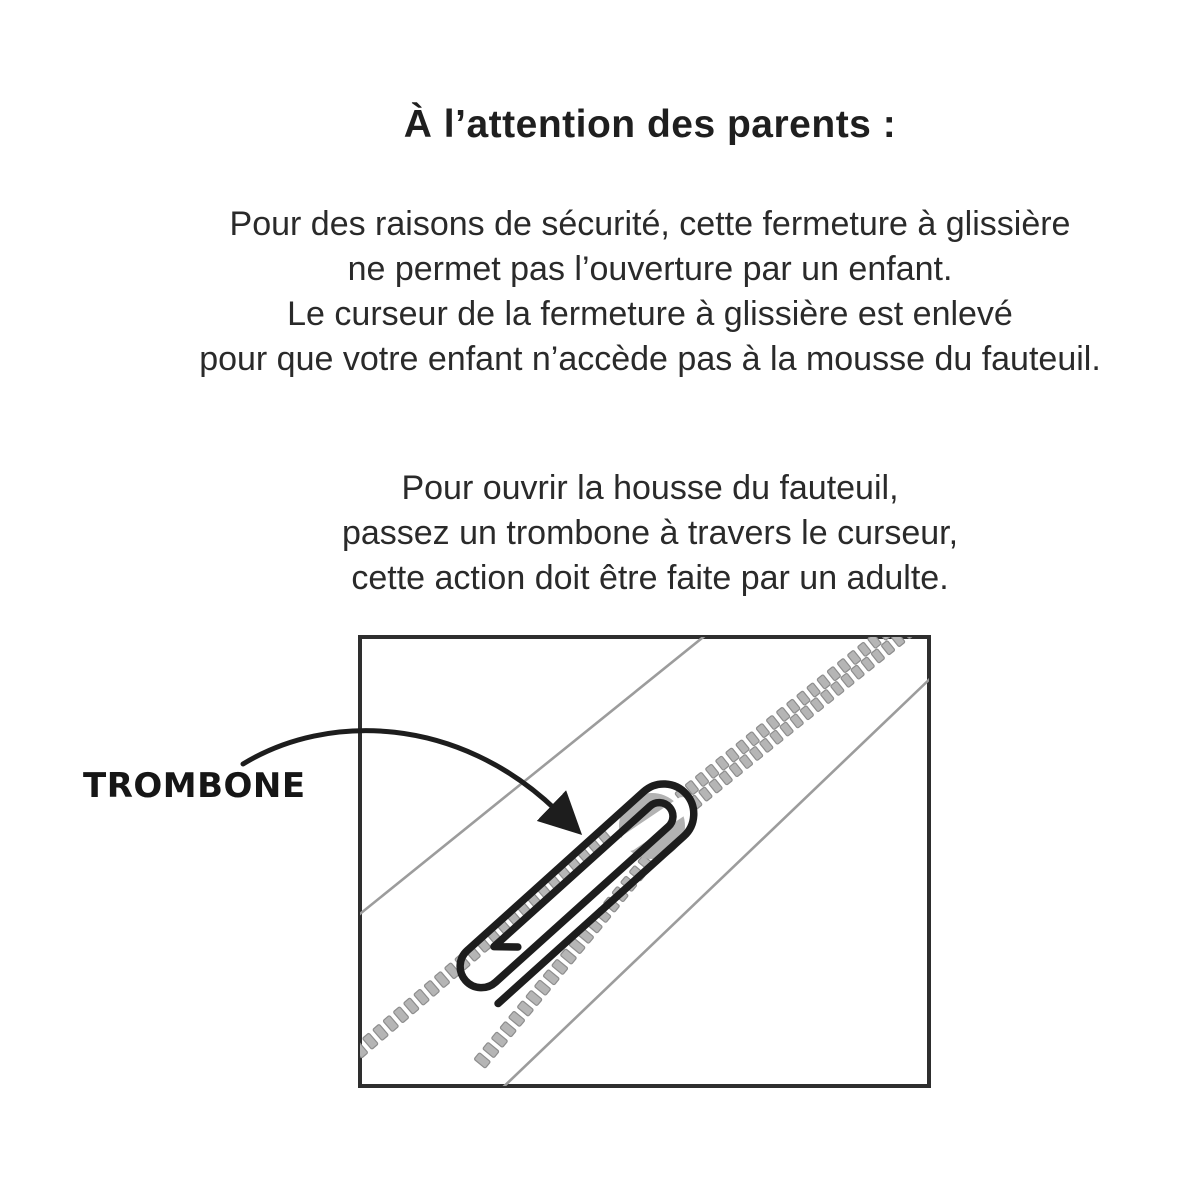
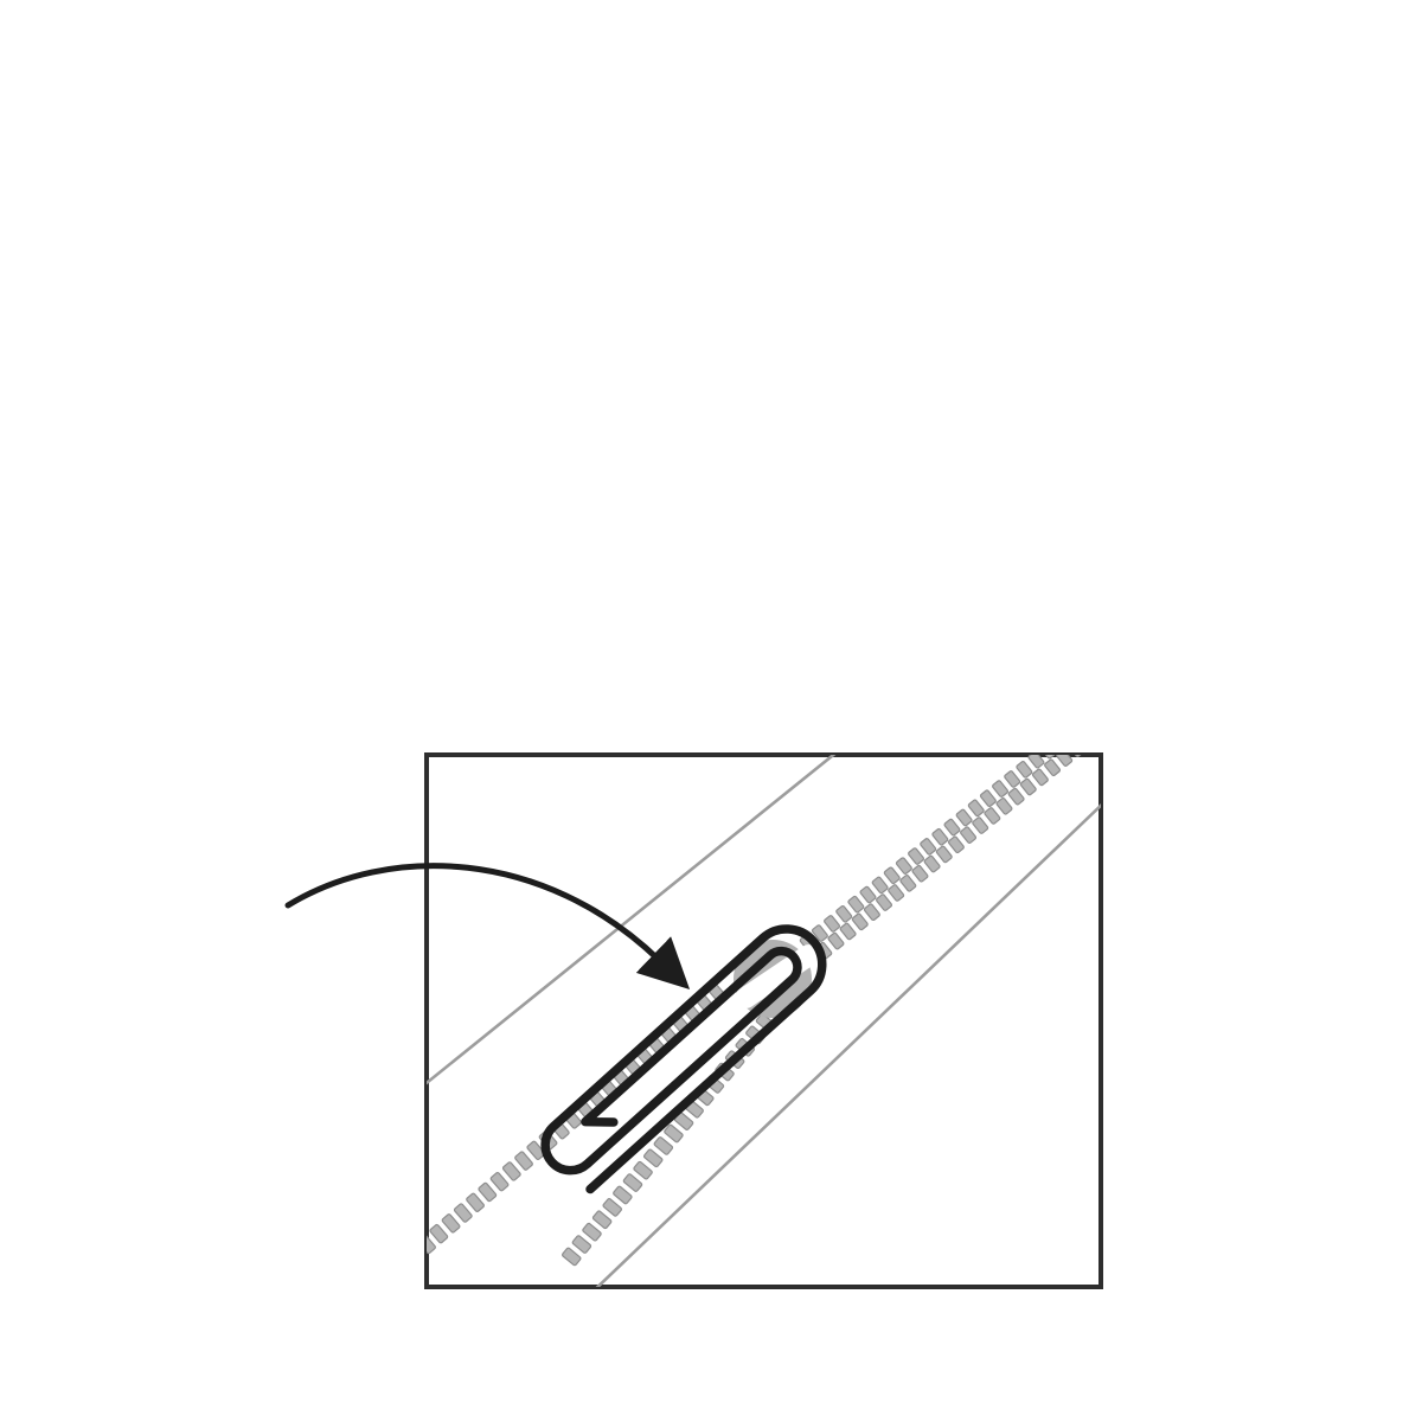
- À l’attention des parents :
- Pour des raisons de sécurité, cette fermeture à glissière
- ne permet pas l’ouverture par un enfant.
- Le curseur de la fermeture à glissière est enlevé
- pour que votre enfant n’accède pas à la mousse du fauteuil.
- Pour ouvrir la housse du fauteuil,
- passez un trombone à travers le curseur,
- cette action doit être faite par un adulte.
- TROMBONE
